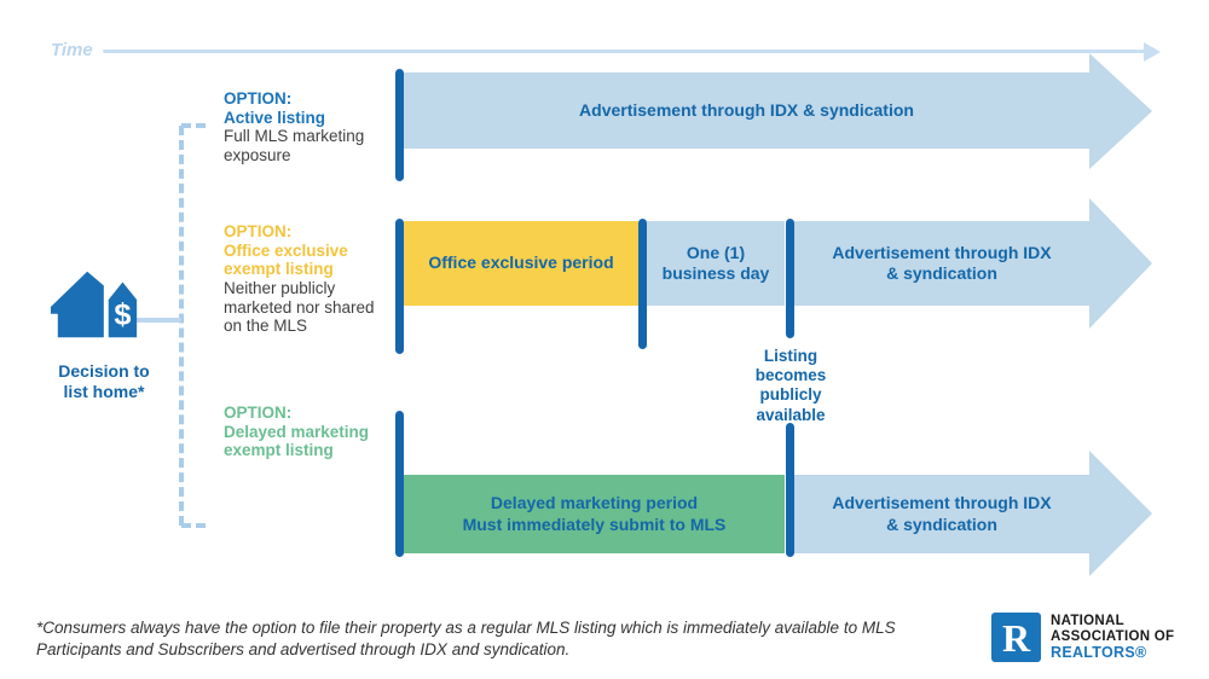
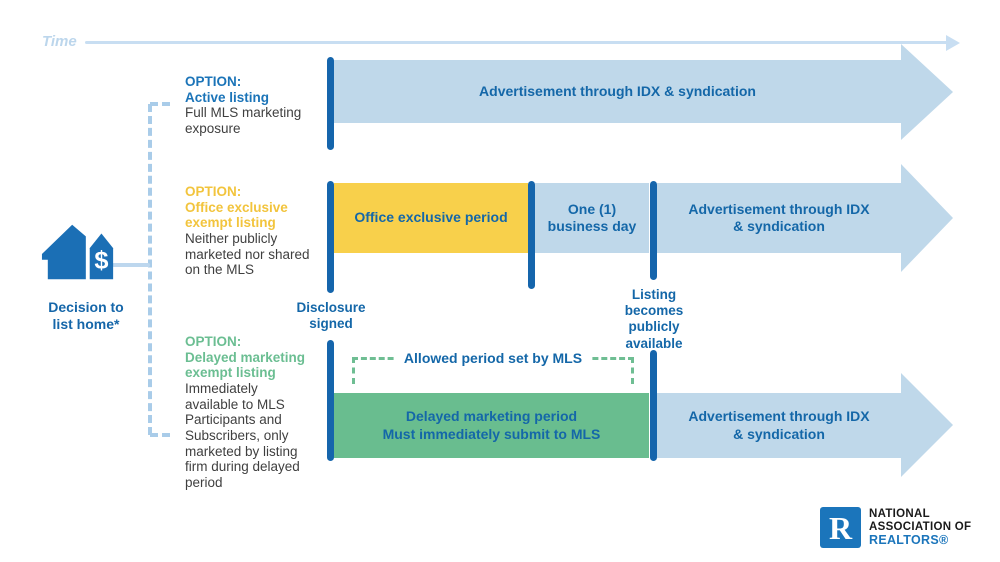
  Time
  $
  Decision to
  list home*
  OPTION:
  Active listing
  Full MLS marketing
  exposure
  Advertisement through IDX & syndication
  OPTION:
  Office exclusive
  exempt listing
  Neither publicly
  marketed nor shared
  on the MLS
  Office exclusive period
  One (1)
  business day
  Advertisement through IDX
  & syndication
+ Disclosure
+ signed
  Listing
  becomes
  publicly
  available
  OPTION:
  Delayed marketing
  exempt listing
+ Immediately
+ available to MLS
+ Participants and
+ Subscribers, only
+ marketed by listing
+ firm during delayed
+ period
+ Allowed period set by MLS
  Delayed marketing period
  Must immediately submit to MLS
  Advertisement through IDX
  & syndication
- *Consumers always have the option to file their property as a regular MLS listing which is immediately available to MLS
- Participants and Subscribers and advertised through IDX and syndication.
  R
  NATIONAL
  ASSOCIATION OF
  REALTORS®
